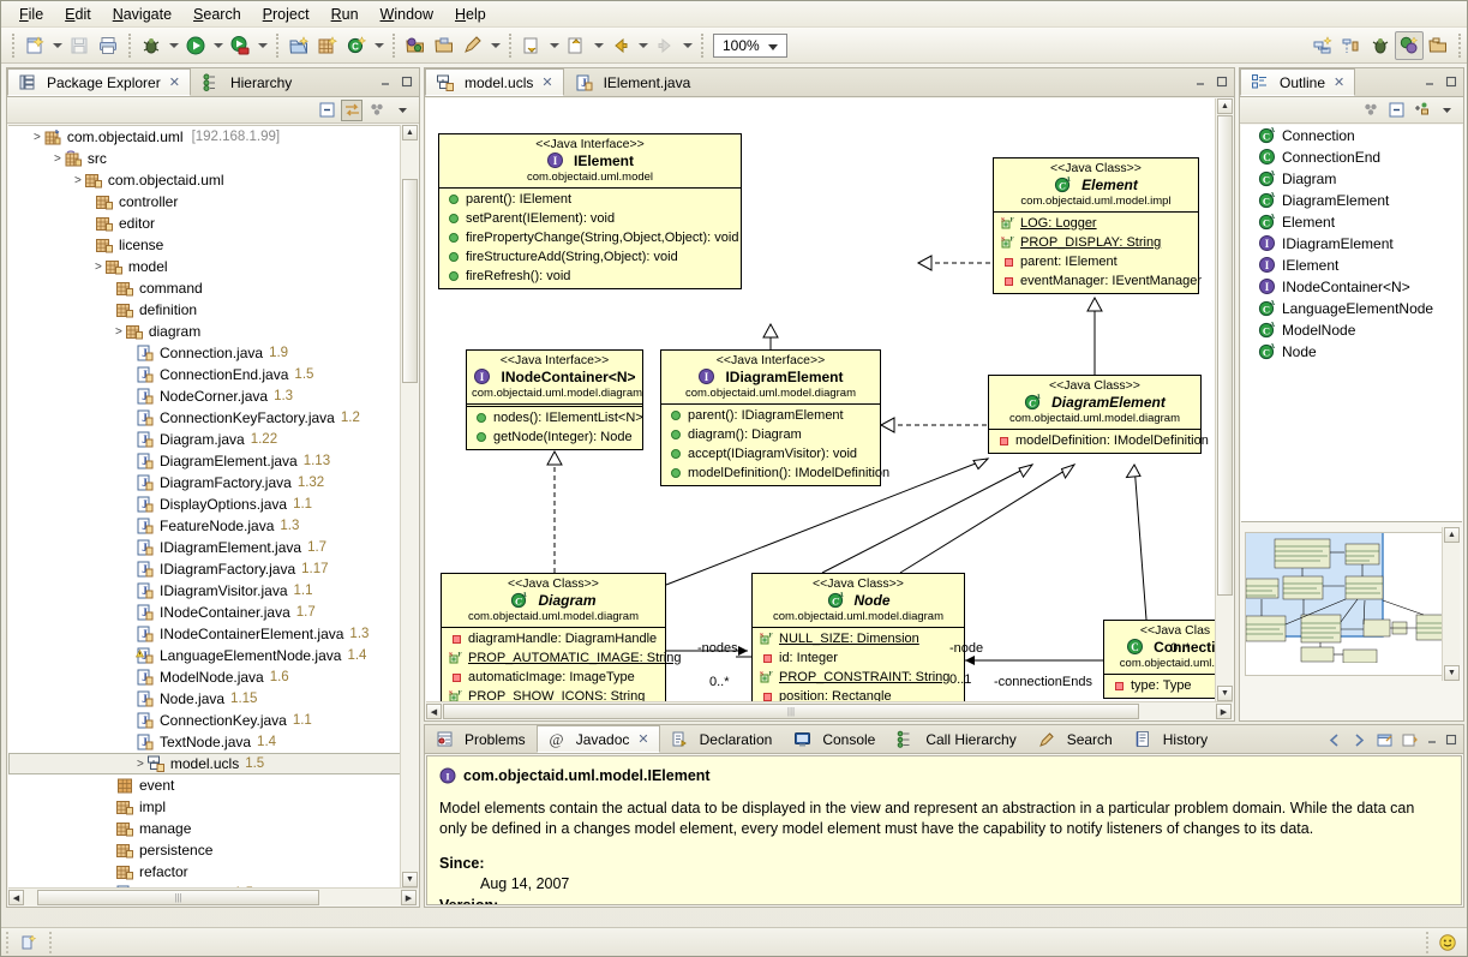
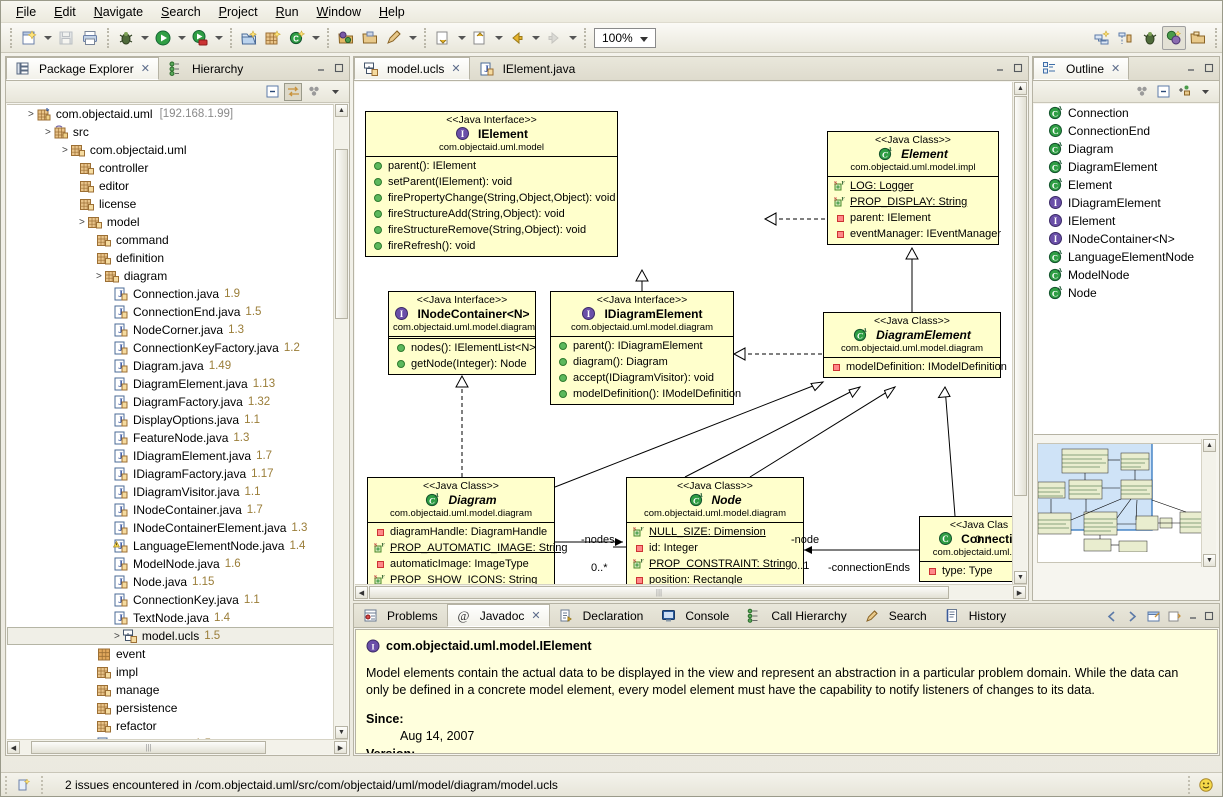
  File
  Edit
  Navigate
  Search
  Project
  Run
  Window
  Help
  C
  100%
  Package Explorer
  ✕
  Hierarchy
  >
  com.objectaid.uml
  [192.168.1.99]
  >
  src
  >
  com.objectaid.uml
  controller
  editor
  license
  >
  model
  command
  definition
  >
  diagram
  J
  Connection.java
  1.9
  J
  ConnectionEnd.java
  1.5
  J
  NodeCorner.java
  1.3
  J
  ConnectionKeyFactory.java
  1.2
  J
  Diagram.java
- 1.22
+ 1.49
  J
  DiagramElement.java
  1.13
  J
  DiagramFactory.java
  1.32
  J
  DisplayOptions.java
  1.1
  J
  FeatureNode.java
  1.3
  J
  IDiagramElement.java
  1.7
  J
  IDiagramFactory.java
  1.17
  J
  IDiagramVisitor.java
  1.1
  J
  INodeContainer.java
  1.7
  J
  INodeContainerElement.java
  1.3
  J
  LanguageElementNode.java
  1.4
  J
  ModelNode.java
  1.6
  J
  Node.java
  1.15
  J
  ConnectionKey.java
  1.1
  J
  TextNode.java
  1.4
  >
  model.ucls
  1.5
  event
  impl
  manage
  persistence
  refactor
  |||
  model.ucls
  ✕
  J
  IElement.java
  <<Java Interface>>
  I
  IElement
  com.objectaid.uml.model
  parent(): IElement
  setParent(IElement): void
  firePropertyChange(String,Object,Object): void
  fireStructureAdd(String,Object): void
+ fireStructureRemove(String,Object): void
  fireRefresh(): void
  <<Java Class>>
  C
  Element
  com.objectaid.uml.model.impl
  LOG: Logger
  PROP_DISPLAY: String
  parent: IElement
  eventManager: IEventManager
  <<Java Interface>>
  I
  INodeContainer<N>
  com.objectaid.uml.model.diagram
  nodes(): IElementList<N>
  getNode(Integer): Node
  <<Java Interface>>
  I
  IDiagramElement
  com.objectaid.uml.model.diagram
  parent(): IDiagramElement
  diagram(): Diagram
  accept(IDiagramVisitor): void
  modelDefinition(): IModelDefinition
  <<Java Class>>
  C
  DiagramElement
  com.objectaid.uml.model.diagram
  modelDefinition: IModelDefinition
  <<Java Class>>
  C
  Diagram
  com.objectaid.uml.model.diagram
  diagramHandle: DiagramHandle
  PROP_AUTOMATIC_IMAGE: String
  automaticImage: ImageType
  PROP_SHOW_ICONS: String
  <<Java Class>>
  C
  Node
  com.objectaid.uml.model.diagram
  NULL_SIZE: Dimension
  id: Integer
  PROP_CONSTRAINT: String
  position: Rectangle
  <<Java Clas
  C
  Connecti
  com.objectaid.uml.
  type: Type
  -nodes
  0..*
  -node
  0..1
  -connectionEnds
  0..*
  |||
  Outline
  ✕
  C
  Connection
  C
  ConnectionEnd
  C
  Diagram
  C
  DiagramElement
  C
  Element
  I
  IDiagramElement
  I
  IElement
  I
  INodeContainer<N>
  C
  LanguageElementNode
  C
  ModelNode
  C
  Node
  Problems
  @
  Javadoc
  ✕
  Declaration
  Console
  Call Hierarchy
  Search
  History
  I
  com.objectaid.uml.model.IElement
- Model elements contain the actual data to be displayed in the view and represent an abstraction in a particular problem domain. While the data can only be defined in a changes model element, every model element must have the capability to notify listeners of changes to its data.
+ Model elements contain the actual data to be displayed in the view and represent an abstraction in a particular problem domain. While the data can only be defined in a concrete model element, every model element must have the capability to notify listeners of changes to its data.
  Since:
  Aug 14, 2007
+ 2 issues encountered in /com.objectaid.uml/src/com/objectaid/uml/model/diagram/model.ucls
